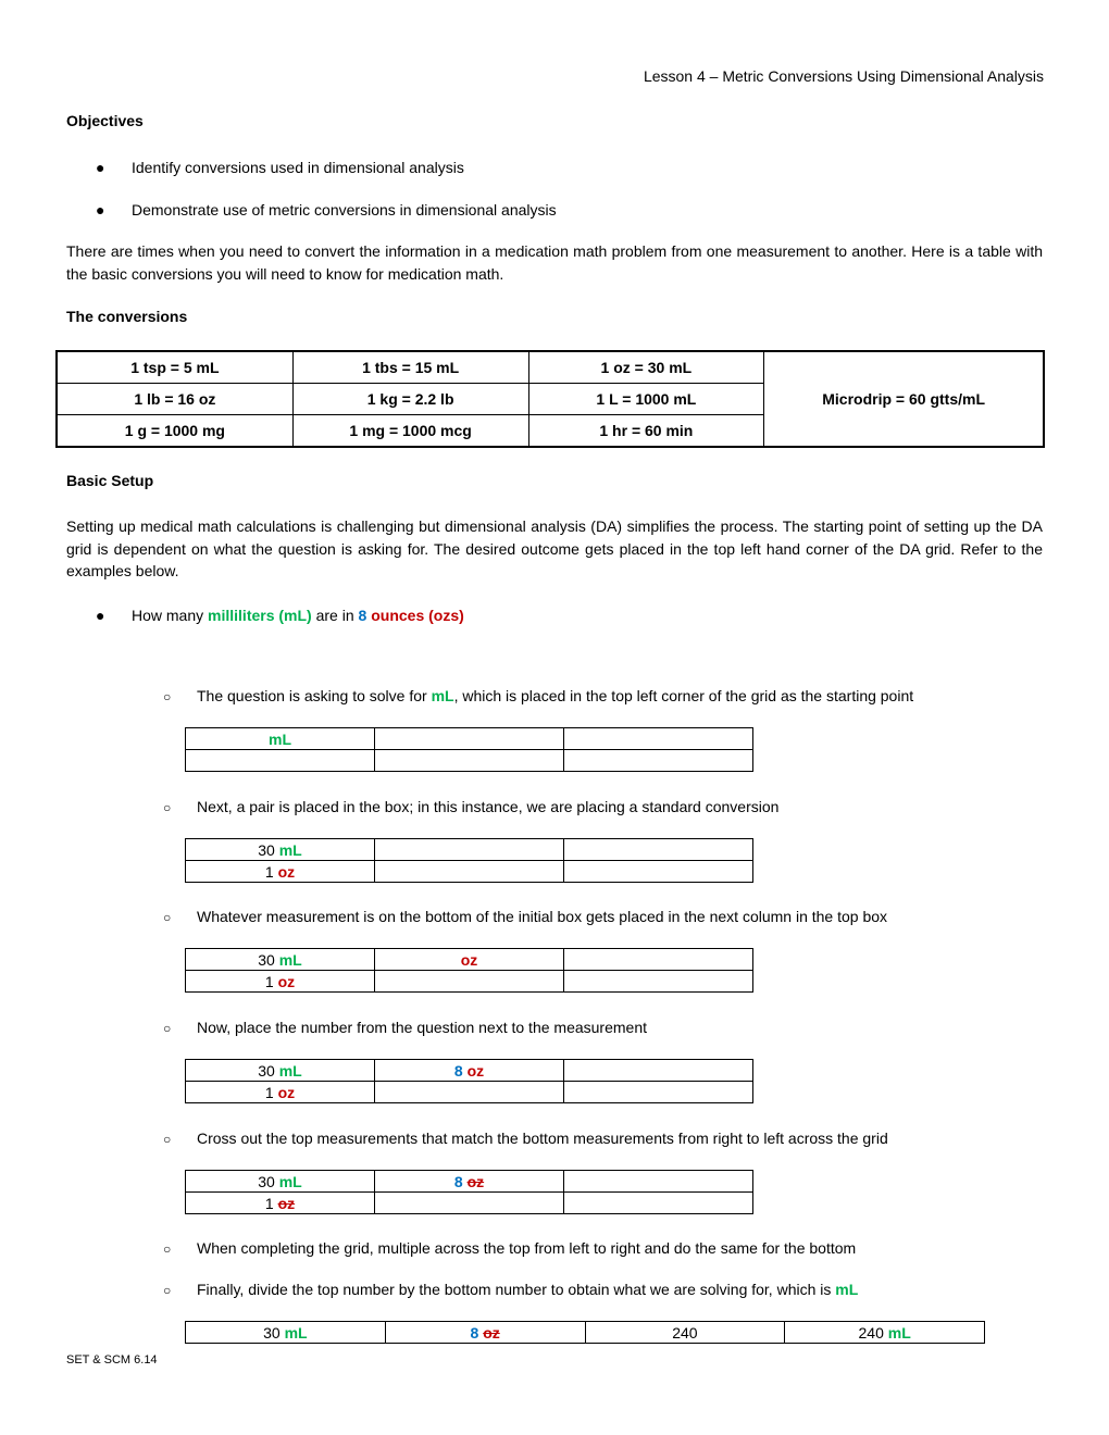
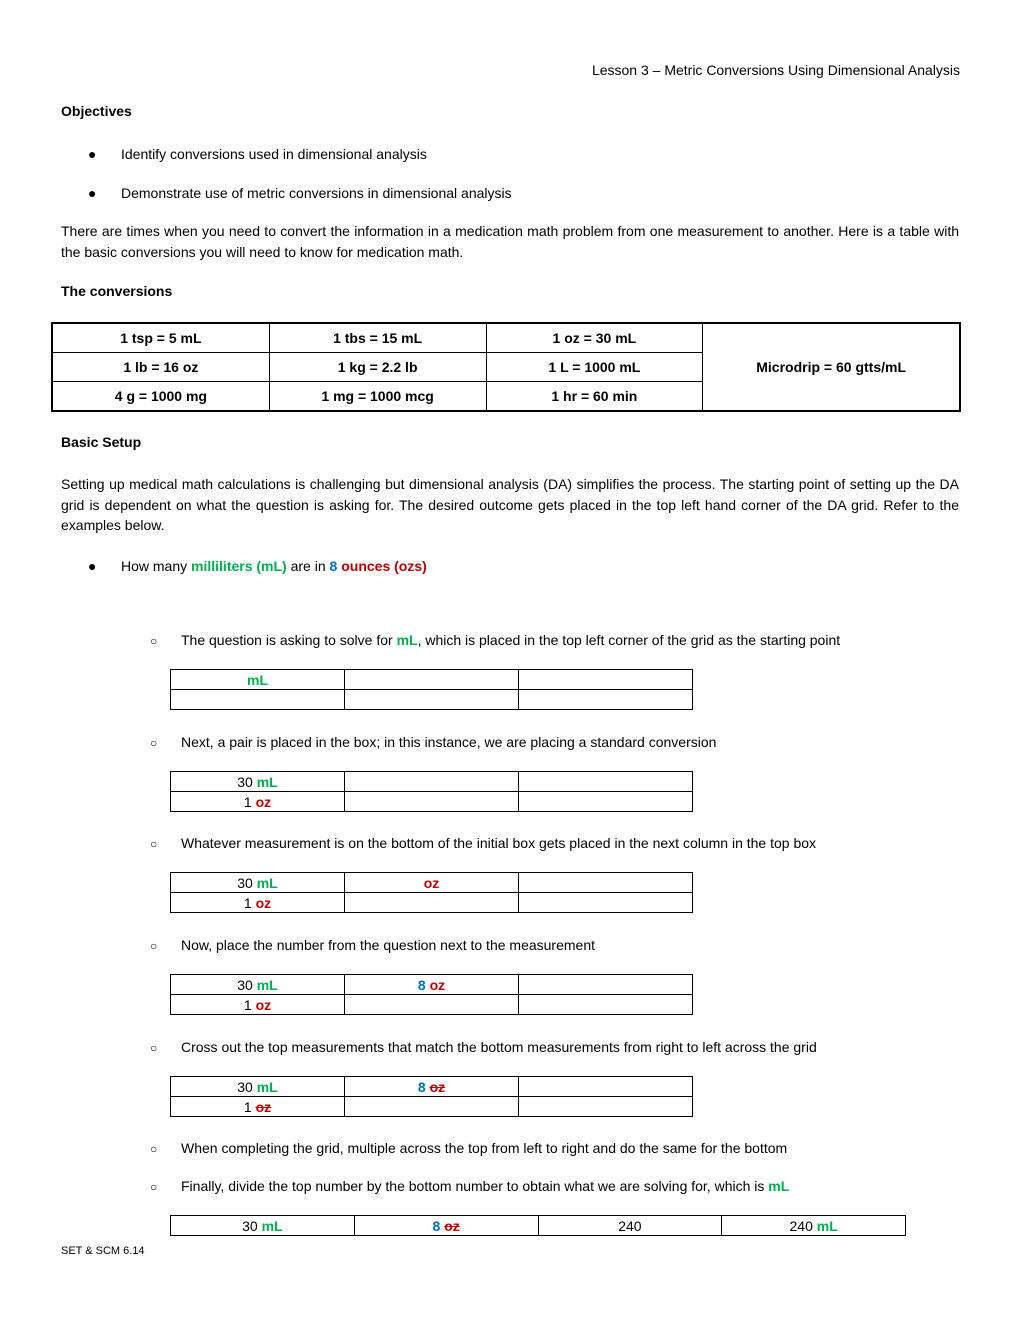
- Lesson 4 – Metric Conversions Using Dimensional Analysis
+ Lesson 3 – Metric Conversions Using Dimensional Analysis
  Objectives
  ●
  Identify conversions used in dimensional analysis
  ●
  Demonstrate use of metric conversions in dimensional analysis
  There are times when you need to convert the information in a medication math problem from one measurement to another. Here is a table with the basic conversions you will need to know for medication math.
  The conversions
  1 tsp = 5 mL	1 tbs = 15 mL	1 oz = 30 mL	Microdrip = 60 gtts/mL
  1 lb = 16 oz	1 kg = 2.2 lb	1 L = 1000 mL
- 1 g = 1000 mg	1 mg = 1000 mcg	1 hr = 60 min
+ 4 g = 1000 mg	1 mg = 1000 mcg	1 hr = 60 min
  Basic Setup
  Setting up medical math calculations is challenging but dimensional analysis (DA) simplifies the process. The starting point of setting up the DA grid is dependent on what the question is asking for. The desired outcome gets placed in the top left hand corner of the DA grid. Refer to the examples below.
  ●
  How many milliliters (mL) are in 8 ounces (ozs)
  ○
  The question is asking to solve for mL, which is placed in the top left corner of the grid as the starting point
  mL
  ○
  Next, a pair is placed in the box; in this instance, we are placing a standard conversion
  30 mL
  1 oz
  ○
  Whatever measurement is on the bottom of the initial box gets placed in the next column in the top box
  30 mL	oz
  1 oz
  ○
  Now, place the number from the question next to the measurement
  30 mL	8 oz
  1 oz
  ○
  Cross out the top measurements that match the bottom measurements from right to left across the grid
  30 mL	8 oz
  1 oz
  ○
  When completing the grid, multiple across the top from left to right and do the same for the bottom
  ○
  Finally, divide the top number by the bottom number to obtain what we are solving for, which is mL
  30 mL	8 oz	240	240 mL
  SET & SCM 6.14
